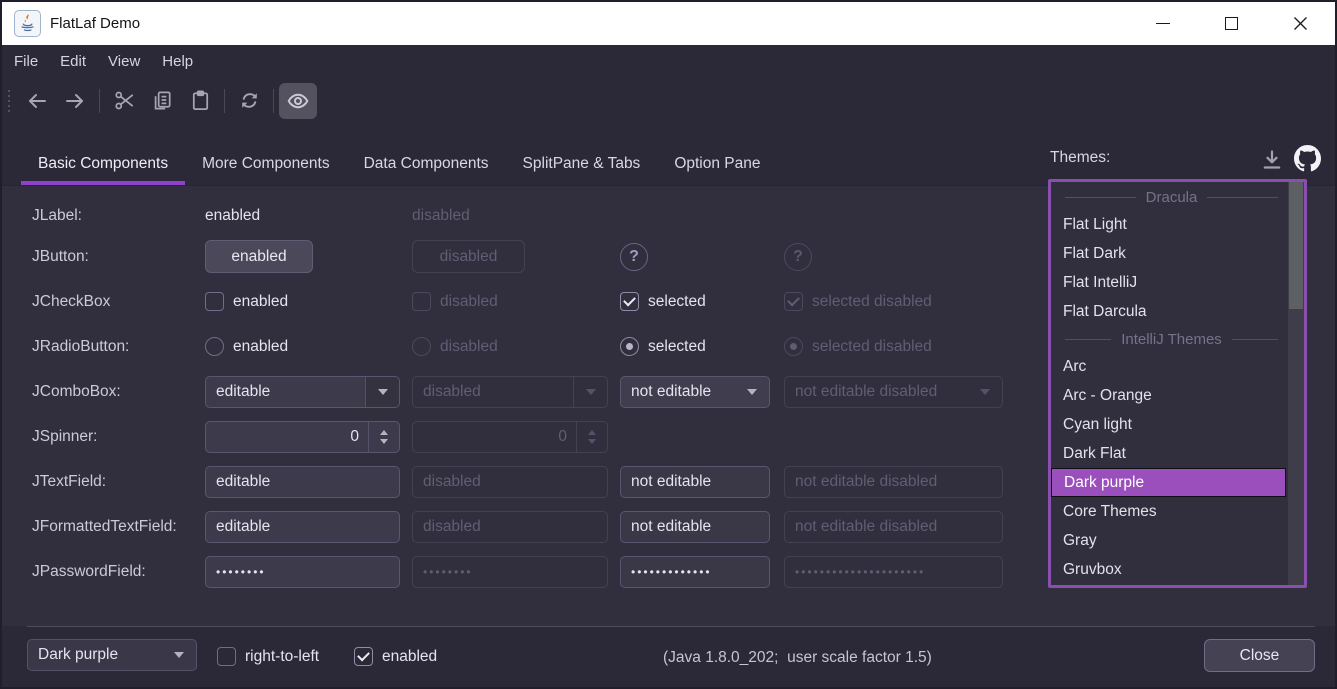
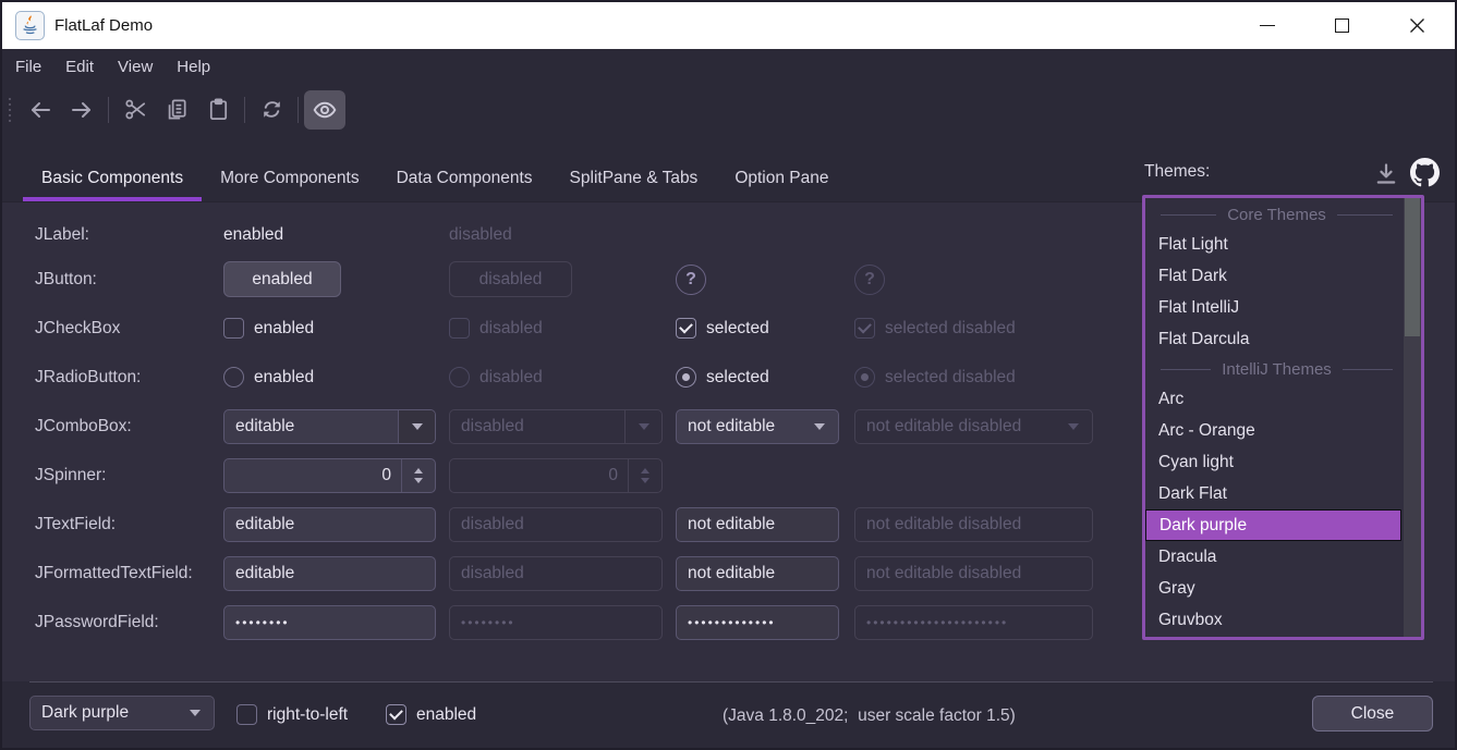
  FlatLaf Demo
  File
  Edit
  View
  Help
  Basic Components
  More Components
  Data Components
  SplitPane & Tabs
  Option Pane
  Themes:
  JLabel:
  enabled
  disabled
  JButton:
  enabled
  disabled
  ?
  ?
  JCheckBox
  enabled
  disabled
  selected
  selected disabled
  JRadioButton:
  enabled
  disabled
  selected
  selected disabled
  JComboBox:
  editable
  disabled
  not editable
  not editable disabled
  JSpinner:
  0
  0
  JTextField:
  editable
  disabled
  not editable
  not editable disabled
  JFormattedTextField:
  editable
  disabled
  not editable
  not editable disabled
  JPasswordField:
  ••••••••
  ••••••••
  •••••••••••••
  •••••••••••••••••••••
- Dracula
+ Core Themes
  Flat Light
  Flat Dark
  Flat IntelliJ
  Flat Darcula
  IntelliJ Themes
  Arc
  Arc - Orange
  Cyan light
  Dark Flat
  Dark purple
- Core Themes
+ Dracula
  Gray
  Gruvbox
  Dark purple
  right-to-left
  enabled
  (Java 1.8.0_202; user scale factor 1.5)
  Close
